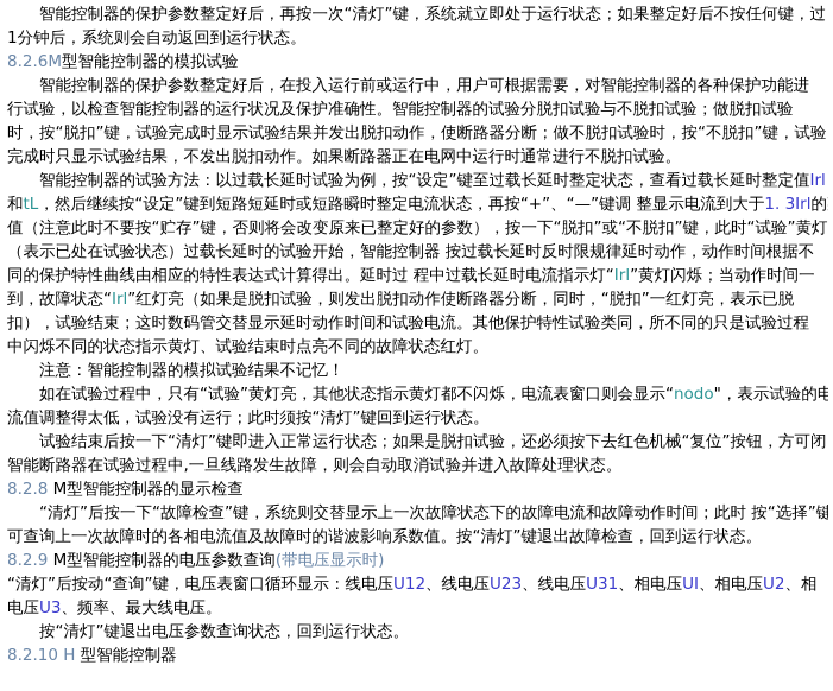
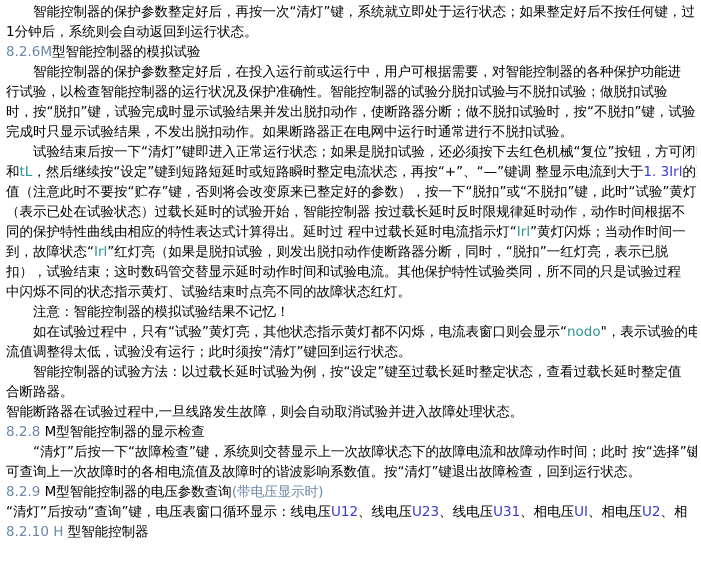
  智能控制器的保护参数整定好后，再按一次“清灯”键，系统就立即处于运行状态；如果整定好后不按任何键，过
  1分钟后，系统则会自动返回到运行状态。
  8.2.6M型智能控制器的模拟试验
  智能控制器的保护参数整定好后，在投入运行前或运行中，用户可根据需要，对智能控制器的各种保护功能进
  行试验，以检查智能控制器的运行状况及保护准确性。智能控制器的试验分脱扣试验与不脱扣试验；做脱扣试验
  时，按“脱扣”键，试验完成时显示试验结果并发出脱扣动作，使断路器分断；做不脱扣试验时，按“不脱扣”键，试验
  完成时只显示试验结果，不发出脱扣动作。如果断路器正在电网中运行时通常进行不脱扣试验。
- 智能控制器的试验方法：以过载长延时试验为例，按“设定”键至过载长延时整定状态，查看过载长延时整定值Irl
+ 试验结束后按一下“清灯”键即进入正常运行状态；如果是脱扣试验，还必须按下去红色机械“复位”按钮，方可闭
  和tL，然后继续按“设定”键到短路短延时或短路瞬时整定电流状态，再按“+”、“—”键调 整显示电流到大于1. 3Irl的
  值（注意此时不要按“贮存”键，否则将会改变原来已整定好的参数），按一下“脱扣”或“不脱扣”键，此时“试验”黄灯
  （表示已处在试验状态）过载长延时的试验开始，智能控制器 按过载长延时反时限规律延时动作，动作时间根据不
  同的保护特性曲线由相应的特性表达式计算得出。延时过 程中过载长延时电流指示灯“Irl”黄灯闪烁；当动作时间一
  到，故障状态“Irl”红灯亮（如果是脱扣试验，则发出脱扣动作使断路器分断，同时，“脱扣”一红灯亮，表示已脱
  扣），试验结束；这时数码管交替显示延时动作时间和试验电流。其他保护特性试验类同，所不同的只是试验过程
  中闪烁不同的状态指示黄灯、试验结束时点亮不同的故障状态红灯。
  注意：智能控制器的模拟试验结果不记忆！
  如在试验过程中，只有“试验”黄灯亮，其他状态指示黄灯都不闪烁，电流表窗口则会显示“nodo"，表示试验的电
  流值调整得太低，试验没有运行；此时须按“清灯”键回到运行状态。
- 试验结束后按一下“清灯”键即进入正常运行状态；如果是脱扣试验，还必须按下去红色机械“复位”按钮，方可闭
+ 智能控制器的试验方法：以过载长延时试验为例，按“设定”键至过载长延时整定状态，查看过载长延时整定值
+ 合断路器。
  智能断路器在试验过程中,一旦线路发生故障，则会自动取消试验并进入故障处理状态。
  8.2.8 M型智能控制器的显示检查
  “清灯”后按一下“故障检查”键，系统则交替显示上一次故障状态下的故障电流和故障动作时间；此时 按“选择”键
  可查询上一次故障时的各相电流值及故障时的谐波影响系数值。按“清灯”键退出故障检查，回到运行状态。
  8.2.9 M型智能控制器的电压参数查询(带电压显示时)
  “清灯”后按动“查询”键，电压表窗口循环显示：线电压U12、线电压U23、线电压U31、相电压UI、相电压U2、相
- 电压U3、频率、最大线电压。
- 按“清灯”键退出电压参数查询状态，回到运行状态。
  8.2.10 H 型智能控制器
